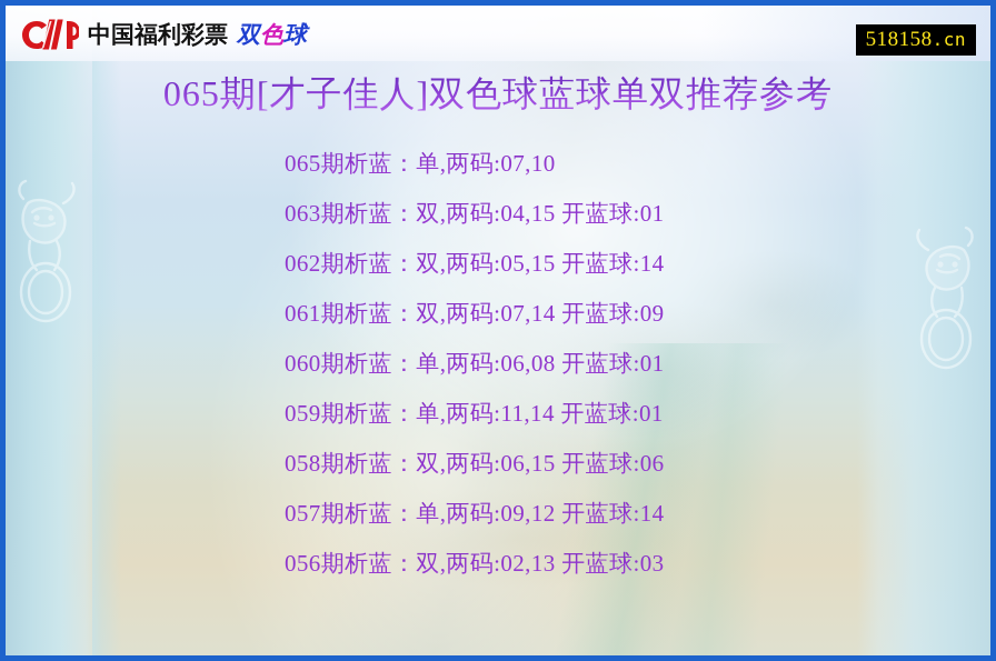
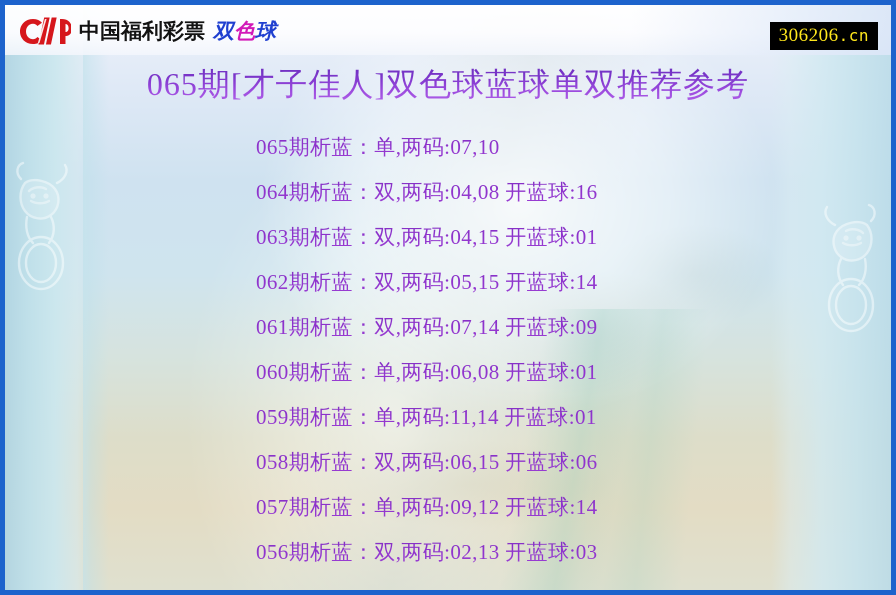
  中国福利彩票
  双色球
- 518158.cn
+ 306206.cn
  065期[才子佳人]双色球蓝球单双推荐参考
  065期析蓝：单,两码:07,10
+ 064期析蓝：双,两码:04,08 开蓝球:16
  063期析蓝：双,两码:04,15 开蓝球:01
  062期析蓝：双,两码:05,15 开蓝球:14
  061期析蓝：双,两码:07,14 开蓝球:09
  060期析蓝：单,两码:06,08 开蓝球:01
  059期析蓝：单,两码:11,14 开蓝球:01
  058期析蓝：双,两码:06,15 开蓝球:06
  057期析蓝：单,两码:09,12 开蓝球:14
  056期析蓝：双,两码:02,13 开蓝球:03
